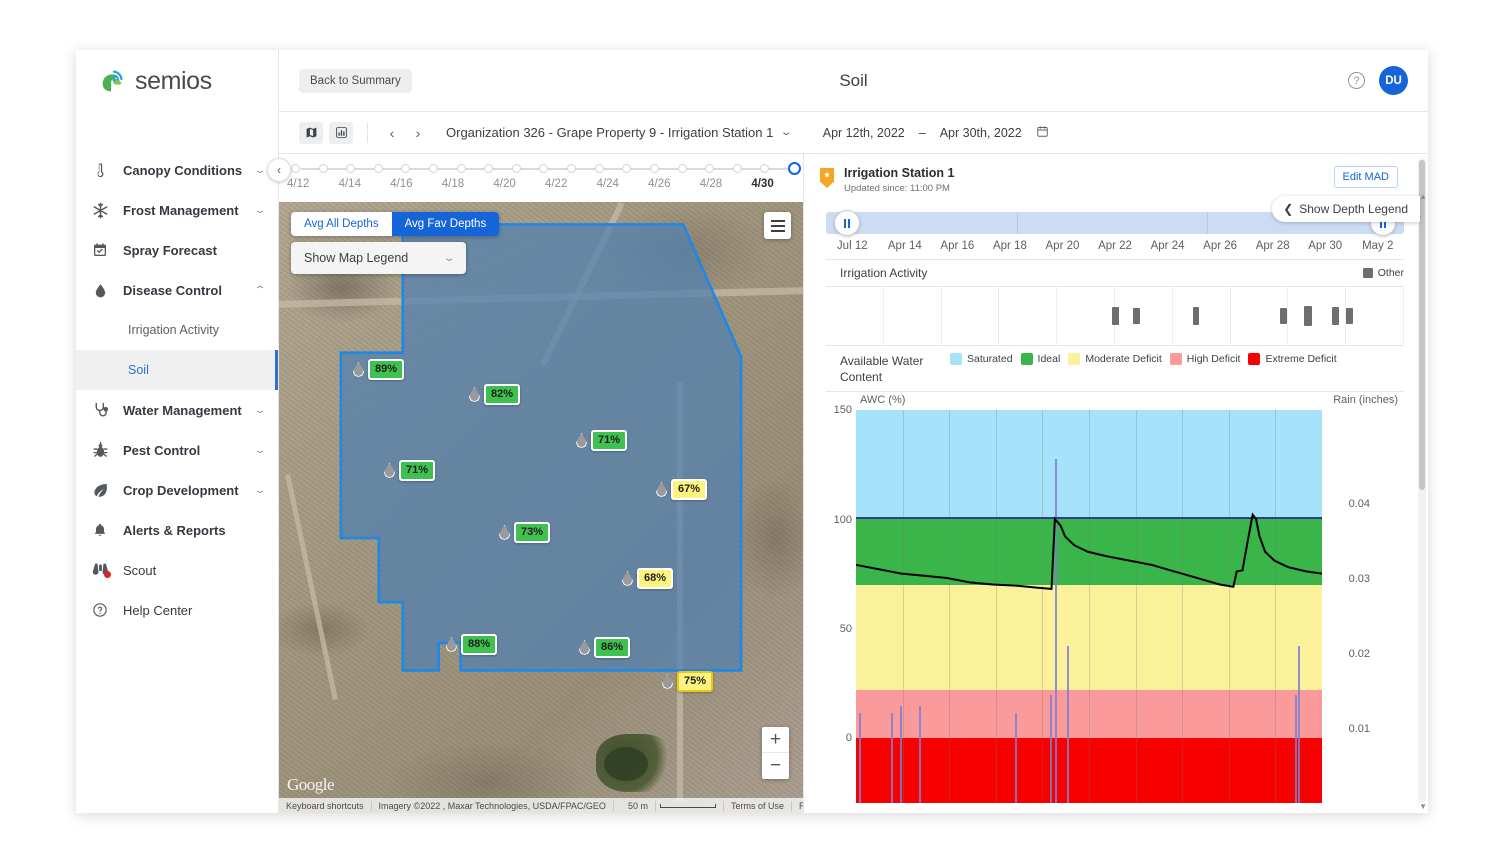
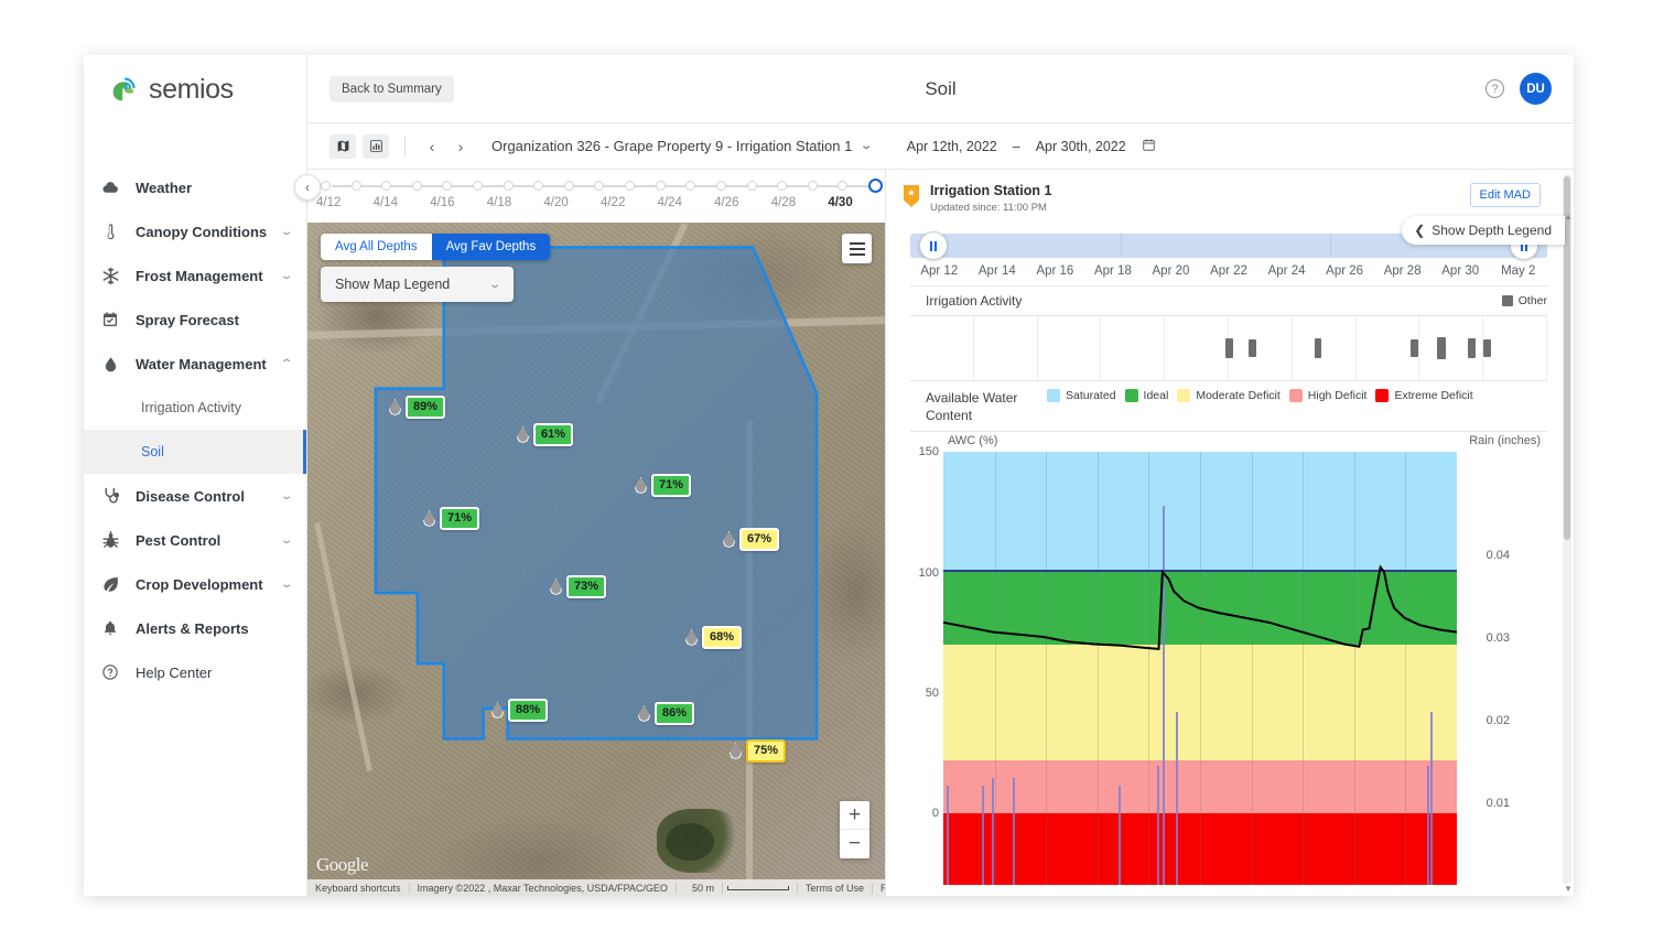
  semios
+ Weather
  Canopy Conditions
  ⌄
  Frost Management
  ⌄
  Spray Forecast
- Disease Control
+ Water Management
  ⌃
  Irrigation Activity
  Soil
- Water Management
+ Disease Control
  ⌄
  Pest Control
  ⌄
  Crop Development
  ⌄
  Alerts & Reports
- Scout
  Help Center
  Back to Summary
  Soil
  ?
  DU
  ‹
  ›
  Organization 326 - Grape Property 9 - Irrigation Station 1
  ⌄
  Apr 12th, 2022
  –
  Apr 30th, 2022
  ‹
  4/12
  4/14
  4/16
  4/18
  4/20
  4/22
  4/24
  4/26
  4/28
  4/30
  Avg All Depths
  Avg Fav Depths
  Show Map Legend
  ⌄
  +
  −
  Google
  Keyboard shortcuts
  Imagery ©2022 , Maxar Technologies, USDA/FPAC/GEO
  50 m
  Terms of Use
  89%
- 82%
+ 61%
  71%
  71%
  67%
  73%
  68%
  88%
  86%
  75%
  Irrigation Station 1
  Updated since: 11:00 PM
  Edit MAD
  ❮
  Show Depth Legend
- Jul 12
+ Apr 12
  Apr 14
  Apr 16
  Apr 18
  Apr 20
  Apr 22
  Apr 24
  Apr 26
  Apr 28
  Apr 30
  May 2
  Irrigation Activity
  Other
  Available Water Content
  Saturated
  Ideal
  Moderate Deficit
  High Deficit
  Extreme Deficit
  AWC (%)
  Rain (inches)
  0
  50
  100
  150
  0.01
  0.02
  0.03
  0.04
  ▲
  ▼
